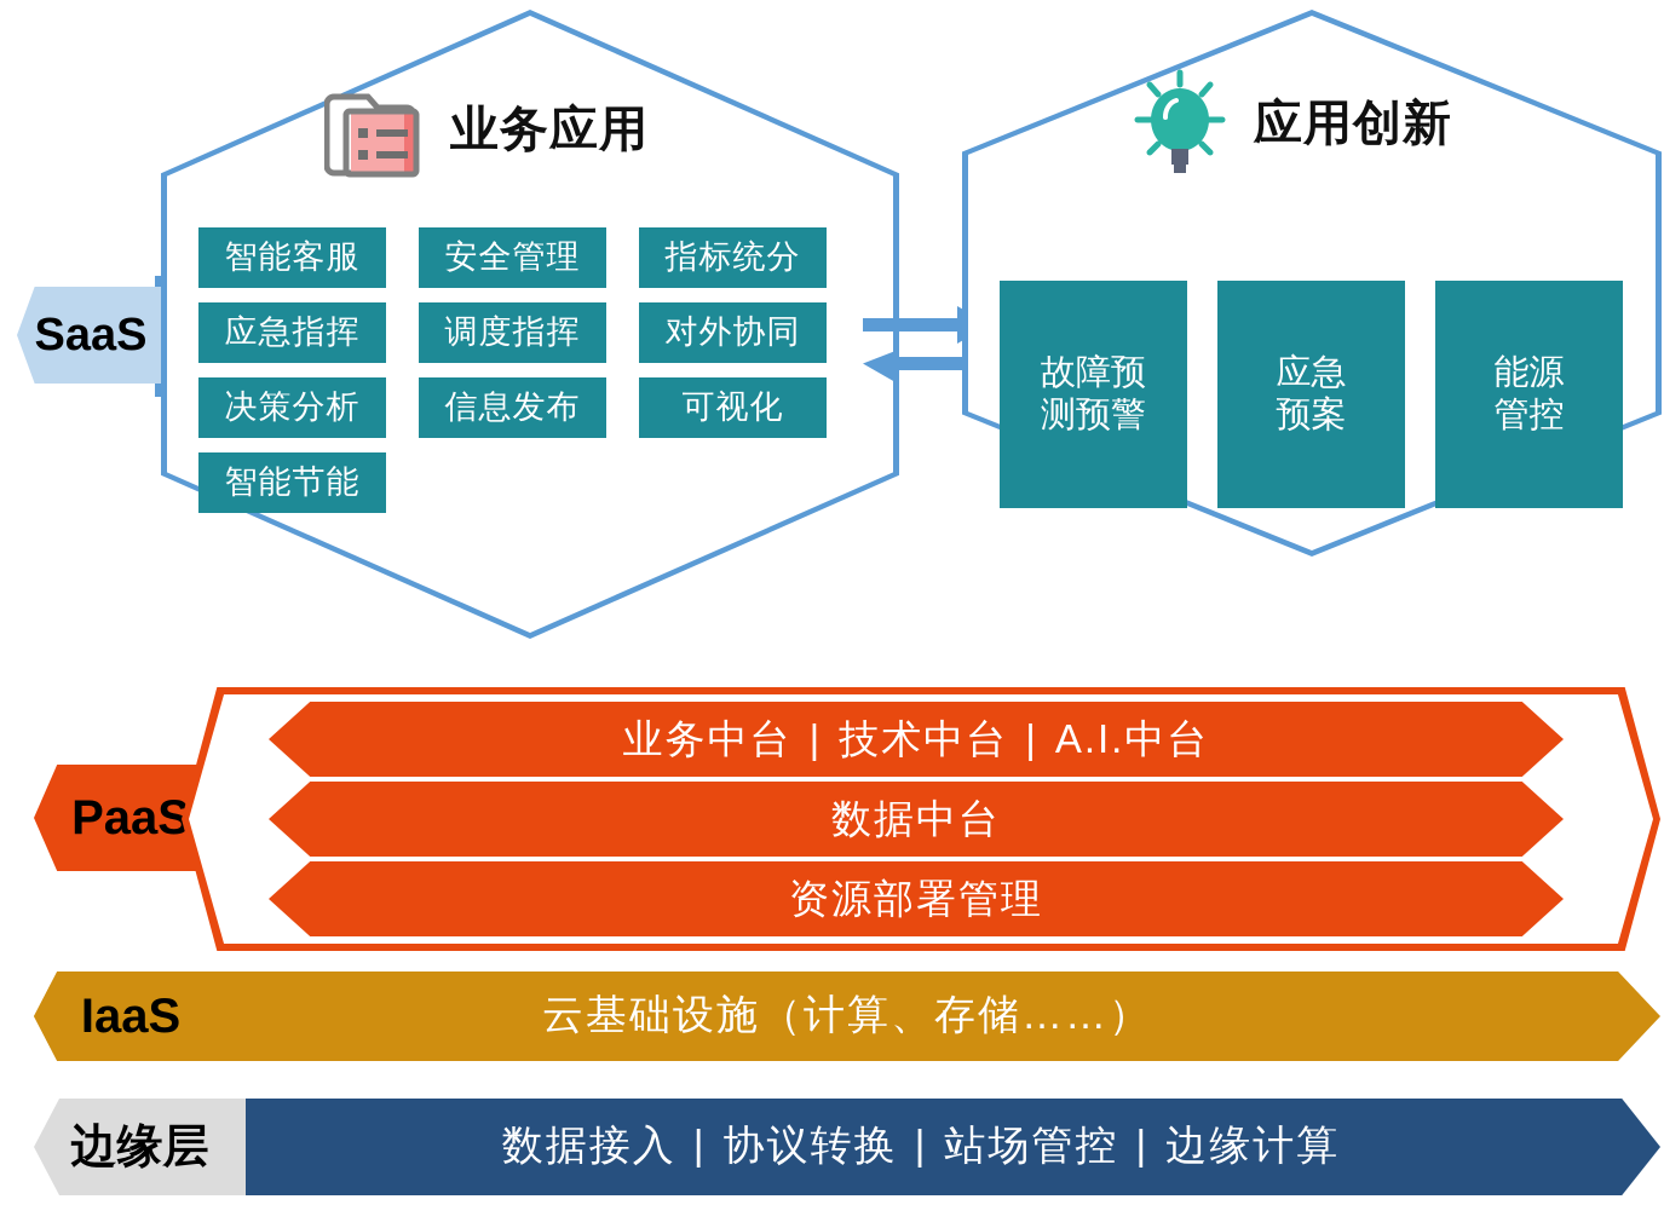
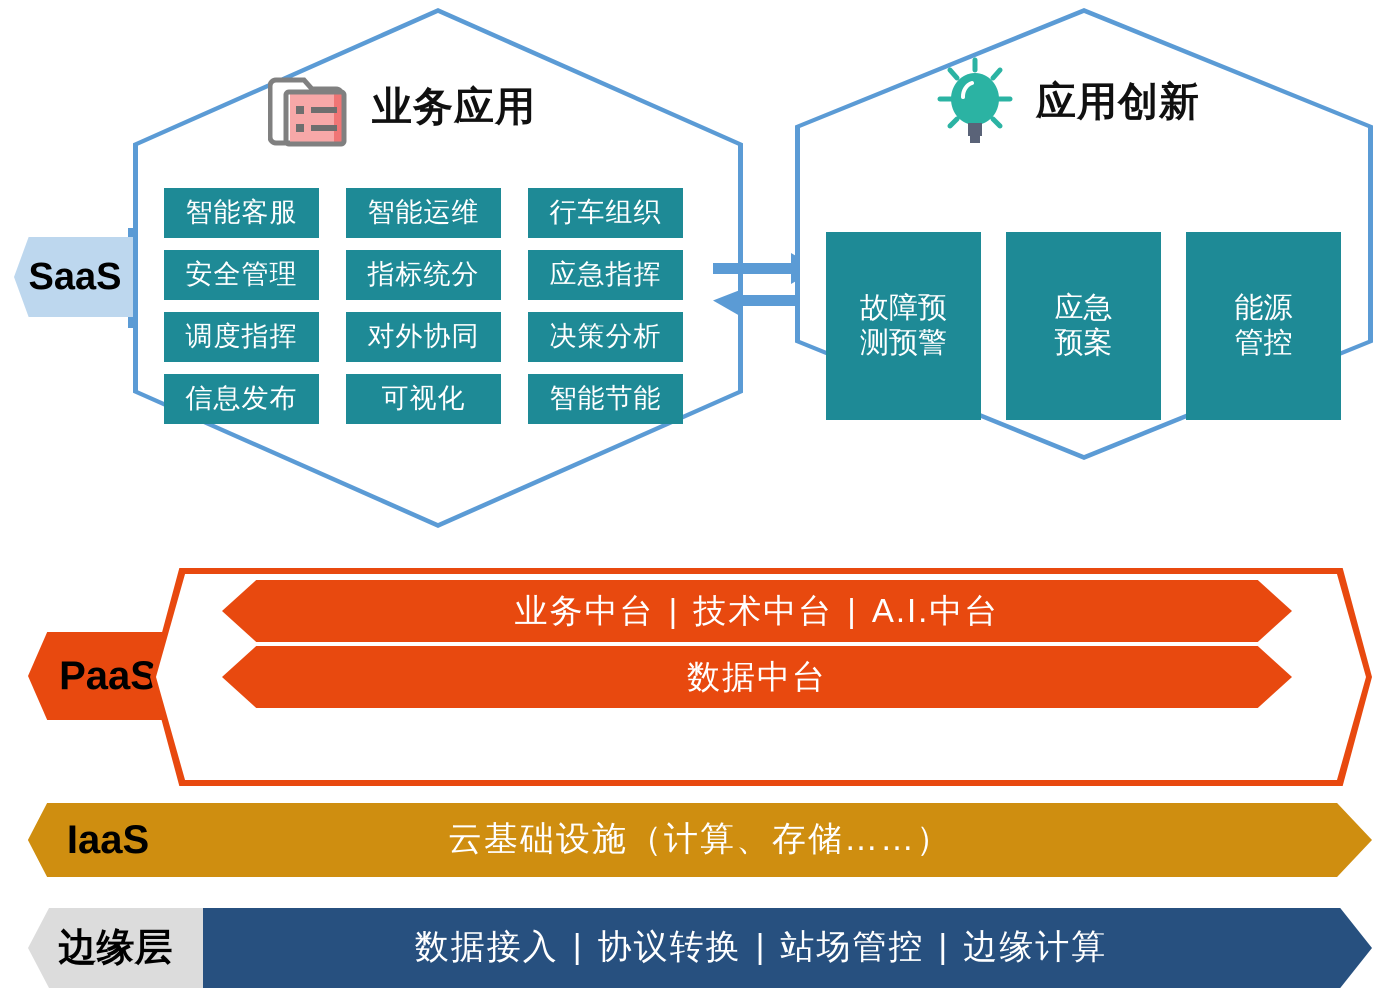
  SaaS
  业务应用
  智能客服
+ 智能运维
+ 行车组织
  安全管理
  指标统分
  应急指挥
  调度指挥
  对外协同
  决策分析
  信息发布
  可视化
  智能节能
  应用创新
  故障预
  测预警
  应急
  预案
  能源
  管控
  PaaS
  业务中台 | 技术中台 | A.I.中台
  数据中台
- 资源部署管理
  云基础设施（计算、存储……）
  IaaS
  数据接入 | 协议转换 | 站场管控 | 边缘计算
  边缘层
